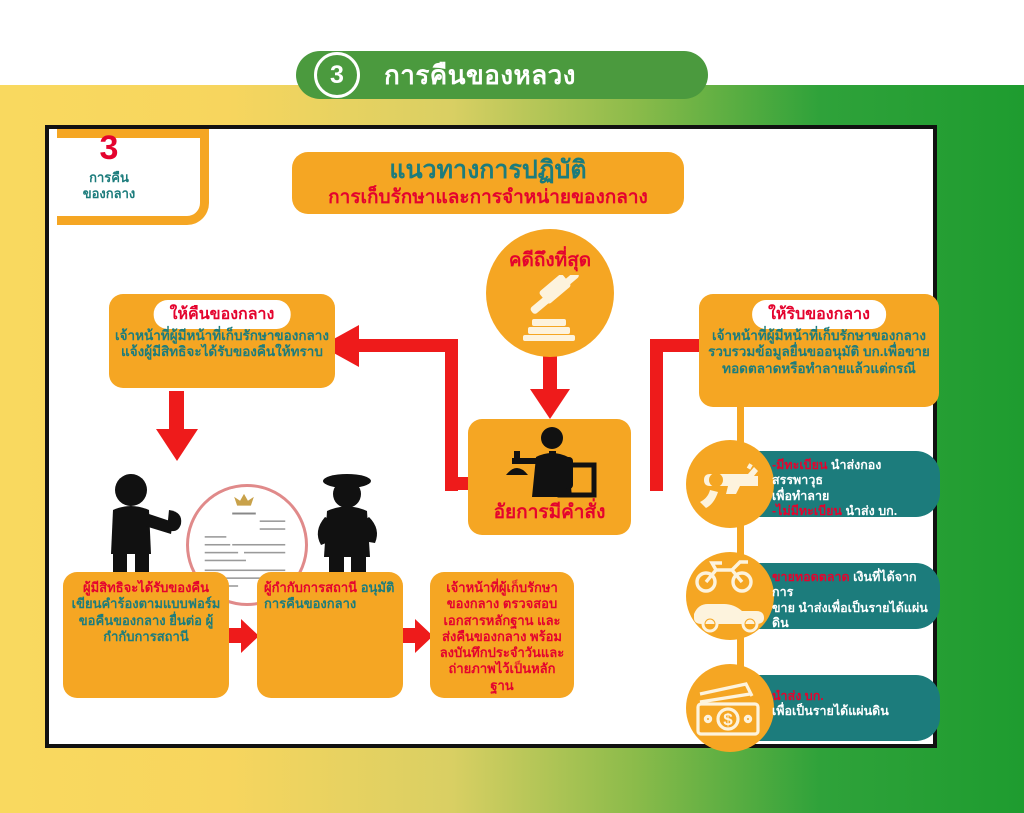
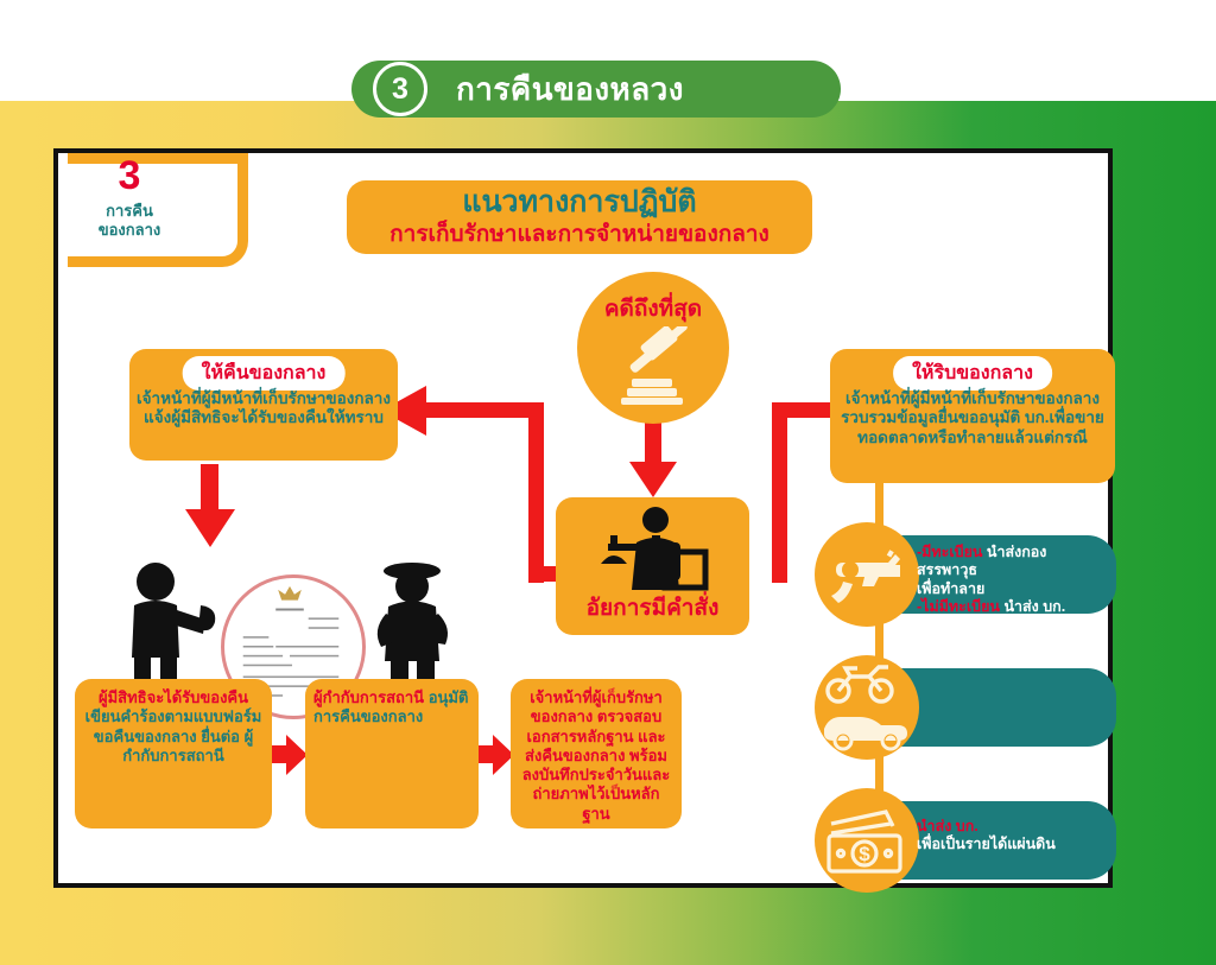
  3
  การคืนของหลวง
  3
  การคืน
  ของกลาง
  แนวทางการปฏิบัติ
  การเก็บรักษาและการจำหน่ายของกลาง
  คดีถึงที่สุด
  อัยการมีคำสั่ง
  ให้คืนของกลาง
  เจ้าหน้าที่ผู้มีหน้าที่เก็บรักษาของกลางแจ้งผู้มีสิทธิจะได้รับของคืนให้ทราบ
  ให้ริบของกลาง
  เจ้าหน้าที่ผู้มีหน้าที่เก็บรักษาของกลางรวบรวมข้อมูลยื่นขออนุมัติ บก.เพื่อขายทอดตลาดหรือทำลายแล้วแต่กรณี
  ผู้มีสิทธิจะได้รับของคืน เขียนคำร้องตามแบบฟอร์มขอคืนของกลาง ยื่นต่อ ผู้กำกับการสถานี
  ผู้กำกับการสถานี อนุมัติการคืนของกลาง
  เจ้าหน้าที่ผู้เก็บรักษาของกลาง ตรวจสอบเอกสารหลักฐาน และส่งคืนของกลาง พร้อมลงบันทึกประจำวันและถ่ายภาพไว้เป็นหลักฐาน
  -มีทะเบียน นำส่งกองสรรพาวุธ
  เพื่อทำลาย
  -ไม่มีทะเบียน นำส่ง บก.
- ขายทอดตลาด เงินที่ได้จากการ
- ขาย นำส่งเพื่อเป็นรายได้แผ่น
- ดิน
  $
  นำส่ง บก.
  เพื่อเป็นรายได้แผ่นดิน
